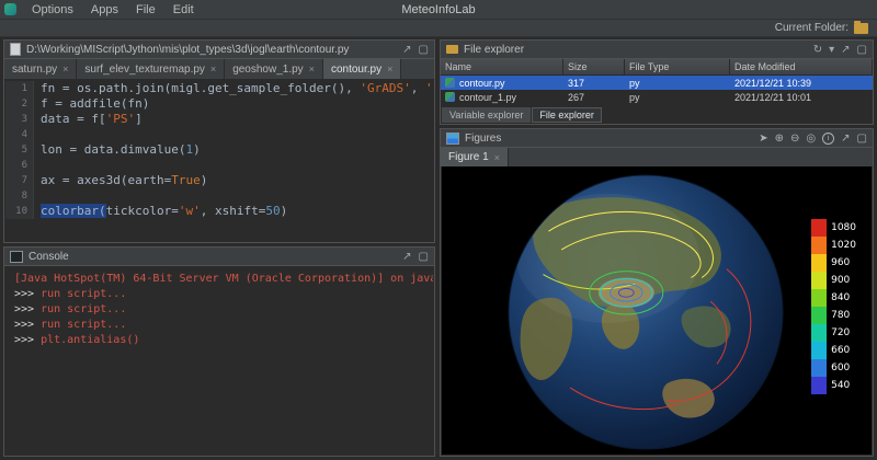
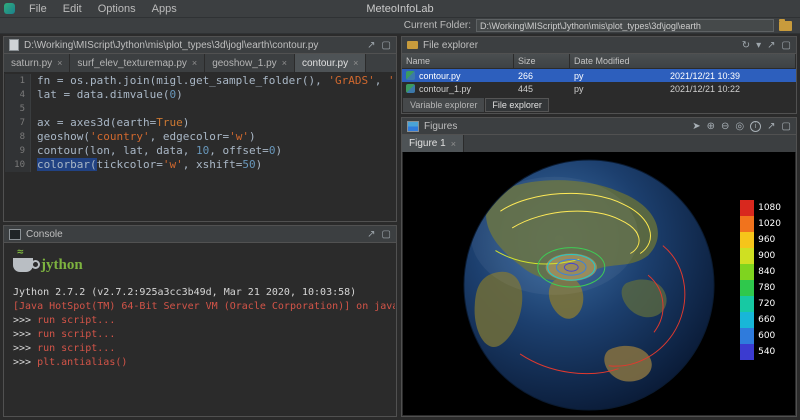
- Options
+ File
- Apps
+ Edit
- File
+ Options
- Edit
+ Apps
  MeteoInfoLab
  Current Folder:
+ D:\Working\MIScript\Jython\mis\plot_types\3d\jogl\earth
  D:\Working\MIScript\Jython\mis\plot_types\3d\jogl\earth\contour.py
  ↗
  ▢
  saturn.py
  ×
  surf_elev_texturemap.py
  ×
  geoshow_1.py
  ×
  contour.py
  ×
  1
  fn = os.path.join(migl.get_sample_folder(), 'GrADS', '
- 2
- f = addfile(fn)
- 3
- data = f['PS']
  4
+ lat = data.dimvalue(0)
  5
- lon = data.dimvalue(1)
- 6
  7
  ax = axes3d(earth=True)
  8
+ geoshow('country', edgecolor='w')
+ 9
+ contour(lon, lat, data, 10, offset=0)
  10
  colorbar(tickcolor='w', xshift=50)
  Console
  ↗
  ▢
+ jython
+ Jython 2.7.2 (v2.7.2:925a3cc3b49d, Mar 21 2020, 10:03:58)
  [Java HotSpot(TM) 64-Bit Server VM (Oracle Corporation)] on jav
  >>> run script...
  >>> run script...
  >>> run script...
  >>> plt.antialias()
  File explorer
  ↻
  ▾
  ↗
  ▢
  Name
  Size
- File Type
  Date Modified
  contour.py
- 317
+ 266
  py
  2021/12/21 10:39
  contour_1.py
- 267
+ 445
  py
- 2021/12/21 10:01
+ 2021/12/21 10:22
  Variable explorer
  File explorer
  Figures
  ➤
  ⊕
  ⊖
  ◎
  ↗
  ▢
  Figure 1
  ×
  1080
  1020
  960
  900
  840
  780
  720
  660
  600
  540
